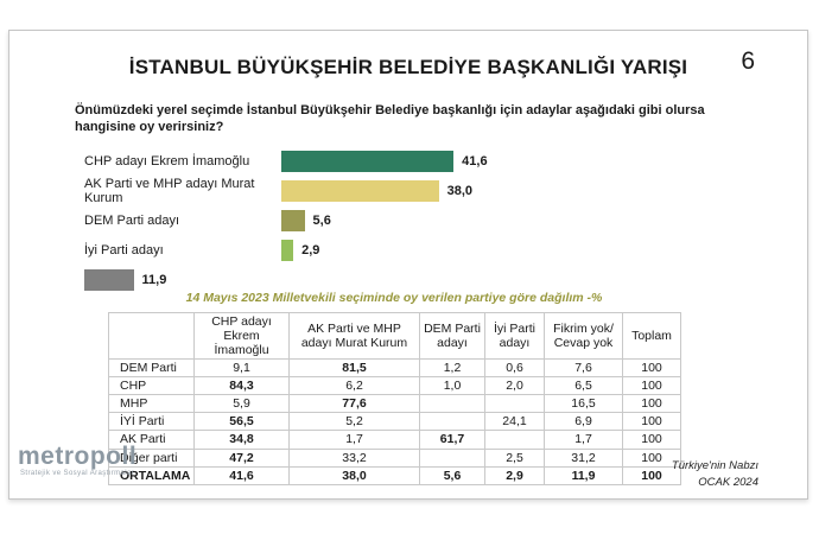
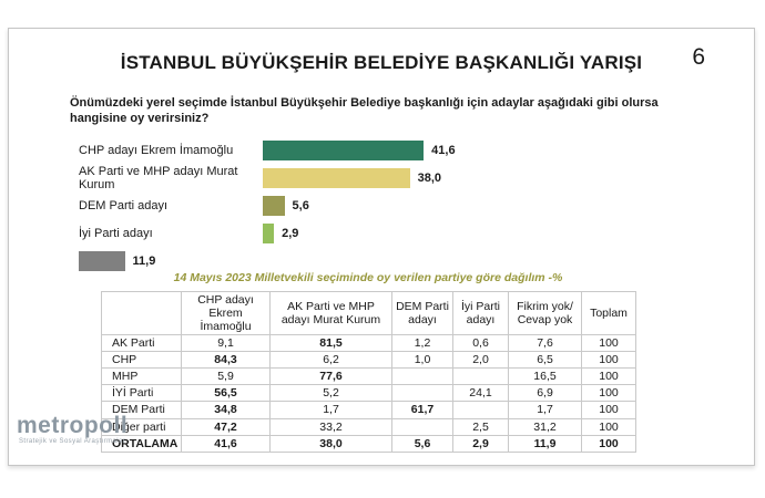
  İSTANBUL BÜYÜKŞEHİR BELEDİYE BAŞKANLIĞI YARIŞI
  6
  Önümüzdeki yerel seçimde İstanbul Büyükşehir Belediye başkanlığı için adaylar aşağıdaki gibi olursa hangisine oy verirsiniz?
  CHP adayı Ekrem İmamoğlu
  41,6
  AK Parti ve MHP adayı Murat Kurum
  38,0
  DEM Parti adayı
  5,6
  İyi Parti adayı
  2,9
  11,9
  14 Mayıs 2023 Milletvekili seçiminde oy verilen partiye göre dağılım -%
  	CHP adayı Ekrem İmamoğlu	AK Parti ve MHP adayı Murat Kurum	DEM Parti adayı	İyi Parti adayı	Fikrim yok/ Cevap yok	Toplam
- DEM Parti	9,1	81,5	1,2	0,6	7,6	100
+ AK Parti	9,1	81,5	1,2	0,6	7,6	100
  CHP	84,3	6,2	1,0	2,0	6,5	100
  MHP	5,9	77,6			16,5	100
  İYİ Parti	56,5	5,2		24,1	6,9	100
- AK Parti	34,8	1,7	61,7		1,7	100
+ DEM Parti	34,8	1,7	61,7		1,7	100
  Diğer parti	47,2	33,2		2,5	31,2	100
  ORTALAMA	41,6	38,0	5,6	2,9	11,9	100
  metropoll
- Türkiye'nin Nabzı
- OCAK 2024
